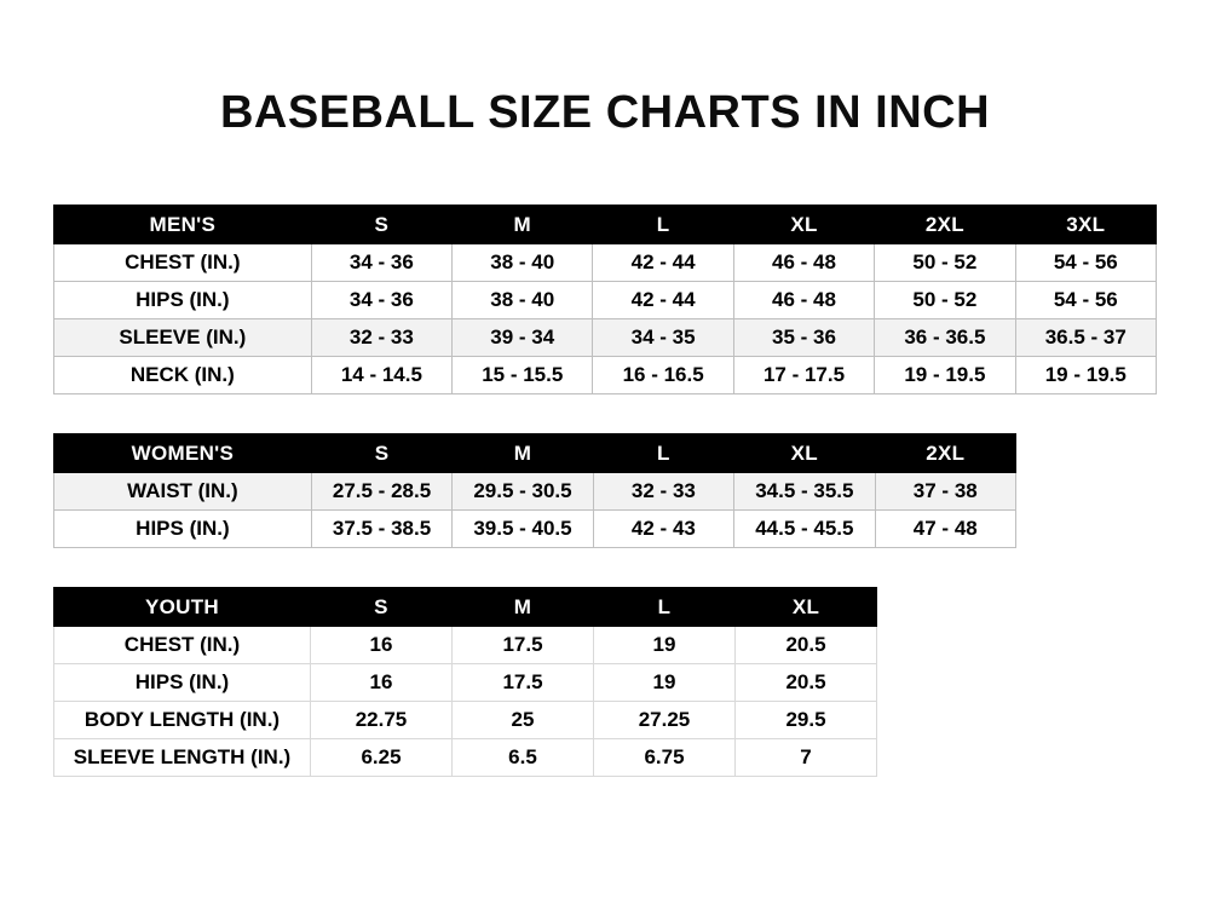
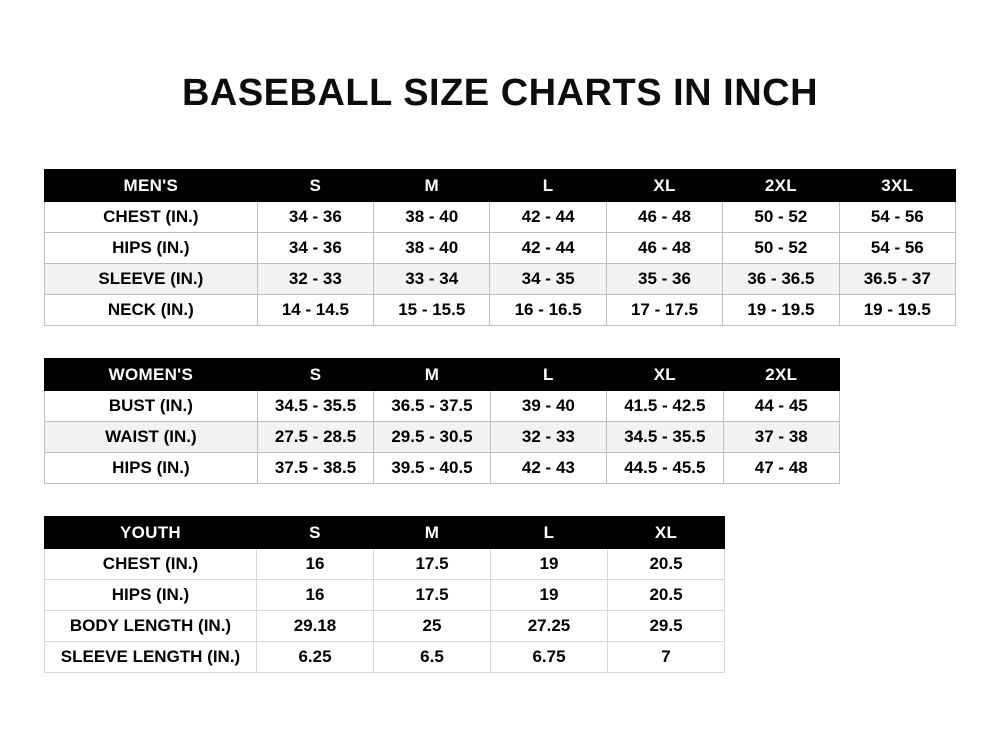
  BASEBALL SIZE CHARTS IN INCH
  MEN'S	S	M	L	XL	2XL	3XL
  CHEST (IN.)	34 - 36	38 - 40	42 - 44	46 - 48	50 - 52	54 - 56
  HIPS (IN.)	34 - 36	38 - 40	42 - 44	46 - 48	50 - 52	54 - 56
- SLEEVE (IN.)	32 - 33	39 - 34	34 - 35	35 - 36	36 - 36.5	36.5 - 37
+ SLEEVE (IN.)	32 - 33	33 - 34	34 - 35	35 - 36	36 - 36.5	36.5 - 37
  NECK (IN.)	14 - 14.5	15 - 15.5	16 - 16.5	17 - 17.5	19 - 19.5	19 - 19.5
  WOMEN'S	S	M	L	XL	2XL
+ BUST (IN.)	34.5 - 35.5	36.5 - 37.5	39 - 40	41.5 - 42.5	44 - 45
  WAIST (IN.)	27.5 - 28.5	29.5 - 30.5	32 - 33	34.5 - 35.5	37 - 38
  HIPS (IN.)	37.5 - 38.5	39.5 - 40.5	42 - 43	44.5 - 45.5	47 - 48
  YOUTH	S	M	L	XL
  CHEST (IN.)	16	17.5	19	20.5
  HIPS (IN.)	16	17.5	19	20.5
- BODY LENGTH (IN.)	22.75	25	27.25	29.5
+ BODY LENGTH (IN.)	29.18	25	27.25	29.5
  SLEEVE LENGTH (IN.)	6.25	6.5	6.75	7
